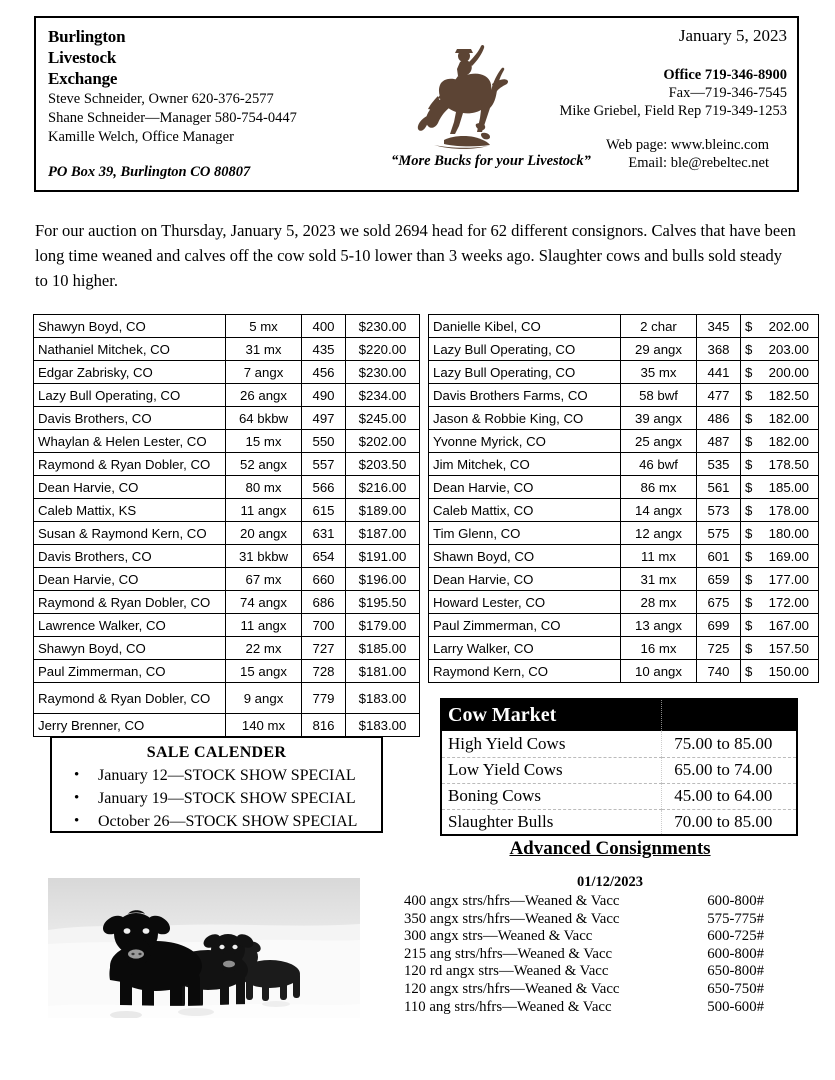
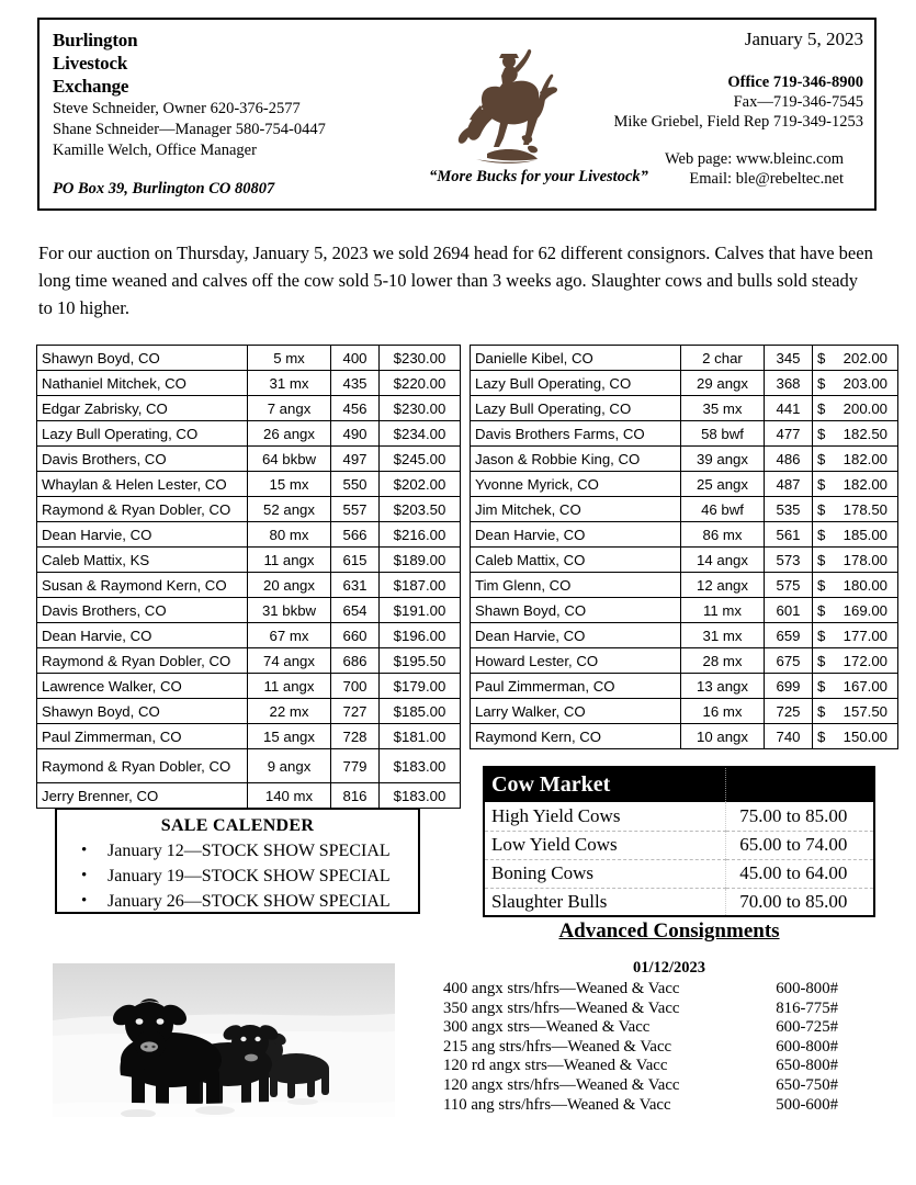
  Burlington
  Livestock
  Exchange
  Steve Schneider, Owner 620-376-2577
  Shane Schneider—Manager 580-754-0447
  Kamille Welch, Office Manager
  PO Box 39, Burlington CO 80807
  “More Bucks for your Livestock”
  January 5, 2023
  Office 719-346-8900
  Fax—719-346-7545
  Mike Griebel, Field Rep 719-349-1253
  Web page: www.bleinc.com
  Email: ble@rebeltec.net
  For our auction on Thursday, January 5, 2023 we sold 2694 head for 62 different consignors. Calves that have been long time weaned and calves off the cow sold 5-10 lower than 3 weeks ago. Slaughter cows and bulls sold steady to 10 higher.
  Shawyn Boyd, CO	5 mx	400	$230.00
  Nathaniel Mitchek, CO	31 mx	435	$220.00
  Edgar Zabrisky, CO	7 angx	456	$230.00
  Lazy Bull Operating, CO	26 angx	490	$234.00
  Davis Brothers, CO	64 bkbw	497	$245.00
  Whaylan & Helen Lester, CO	15 mx	550	$202.00
  Raymond & Ryan Dobler, CO	52 angx	557	$203.50
  Dean Harvie, CO	80 mx	566	$216.00
  Caleb Mattix, KS	11 angx	615	$189.00
  Susan & Raymond Kern, CO	20 angx	631	$187.00
  Davis Brothers, CO	31 bkbw	654	$191.00
  Dean Harvie, CO	67 mx	660	$196.00
  Raymond & Ryan Dobler, CO	74 angx	686	$195.50
  Lawrence Walker, CO	11 angx	700	$179.00
  Shawyn Boyd, CO	22 mx	727	$185.00
  Paul Zimmerman, CO	15 angx	728	$181.00
  Raymond & Ryan Dobler, CO	9 angx	779	$183.00
  Jerry Brenner, CO	140 mx	816	$183.00
  Danielle Kibel, CO	2 char	345	$	202.00
  Lazy Bull Operating, CO	29 angx	368	$	203.00
  Lazy Bull Operating, CO	35 mx	441	$	200.00
  Davis Brothers Farms, CO	58 bwf	477	$	182.50
  Jason & Robbie King, CO	39 angx	486	$	182.00
  Yvonne Myrick, CO	25 angx	487	$	182.00
  Jim Mitchek, CO	46 bwf	535	$	178.50
  Dean Harvie, CO	86 mx	561	$	185.00
  Caleb Mattix, CO	14 angx	573	$	178.00
  Tim Glenn, CO	12 angx	575	$	180.00
  Shawn Boyd, CO	11 mx	601	$	169.00
  Dean Harvie, CO	31 mx	659	$	177.00
  Howard Lester, CO	28 mx	675	$	172.00
  Paul Zimmerman, CO	13 angx	699	$	167.00
  Larry Walker, CO	16 mx	725	$	157.50
  Raymond Kern, CO	10 angx	740	$	150.00
  SALE CALENDER
  January 12—STOCK SHOW SPECIAL
  January 19—STOCK SHOW SPECIAL
- October 26—STOCK SHOW SPECIAL
+ January 26—STOCK SHOW SPECIAL
  Cow Market
  High Yield Cows	75.00 to 85.00
  Low Yield Cows	65.00 to 74.00
  Boning Cows	45.00 to 64.00
  Slaughter Bulls	70.00 to 85.00
  Advanced Consignments
  01/12/2023
  400 angx strs/hfrs—Weaned & Vacc
  600-800#
  350 angx strs/hfrs—Weaned & Vacc
- 575-775#
+ 816-775#
  300 angx strs—Weaned & Vacc
  600-725#
  215 ang strs/hfrs—Weaned & Vacc
  600-800#
  120 rd angx strs—Weaned & Vacc
  650-800#
  120 angx strs/hfrs—Weaned & Vacc
  650-750#
  110 ang strs/hfrs—Weaned & Vacc
  500-600#
